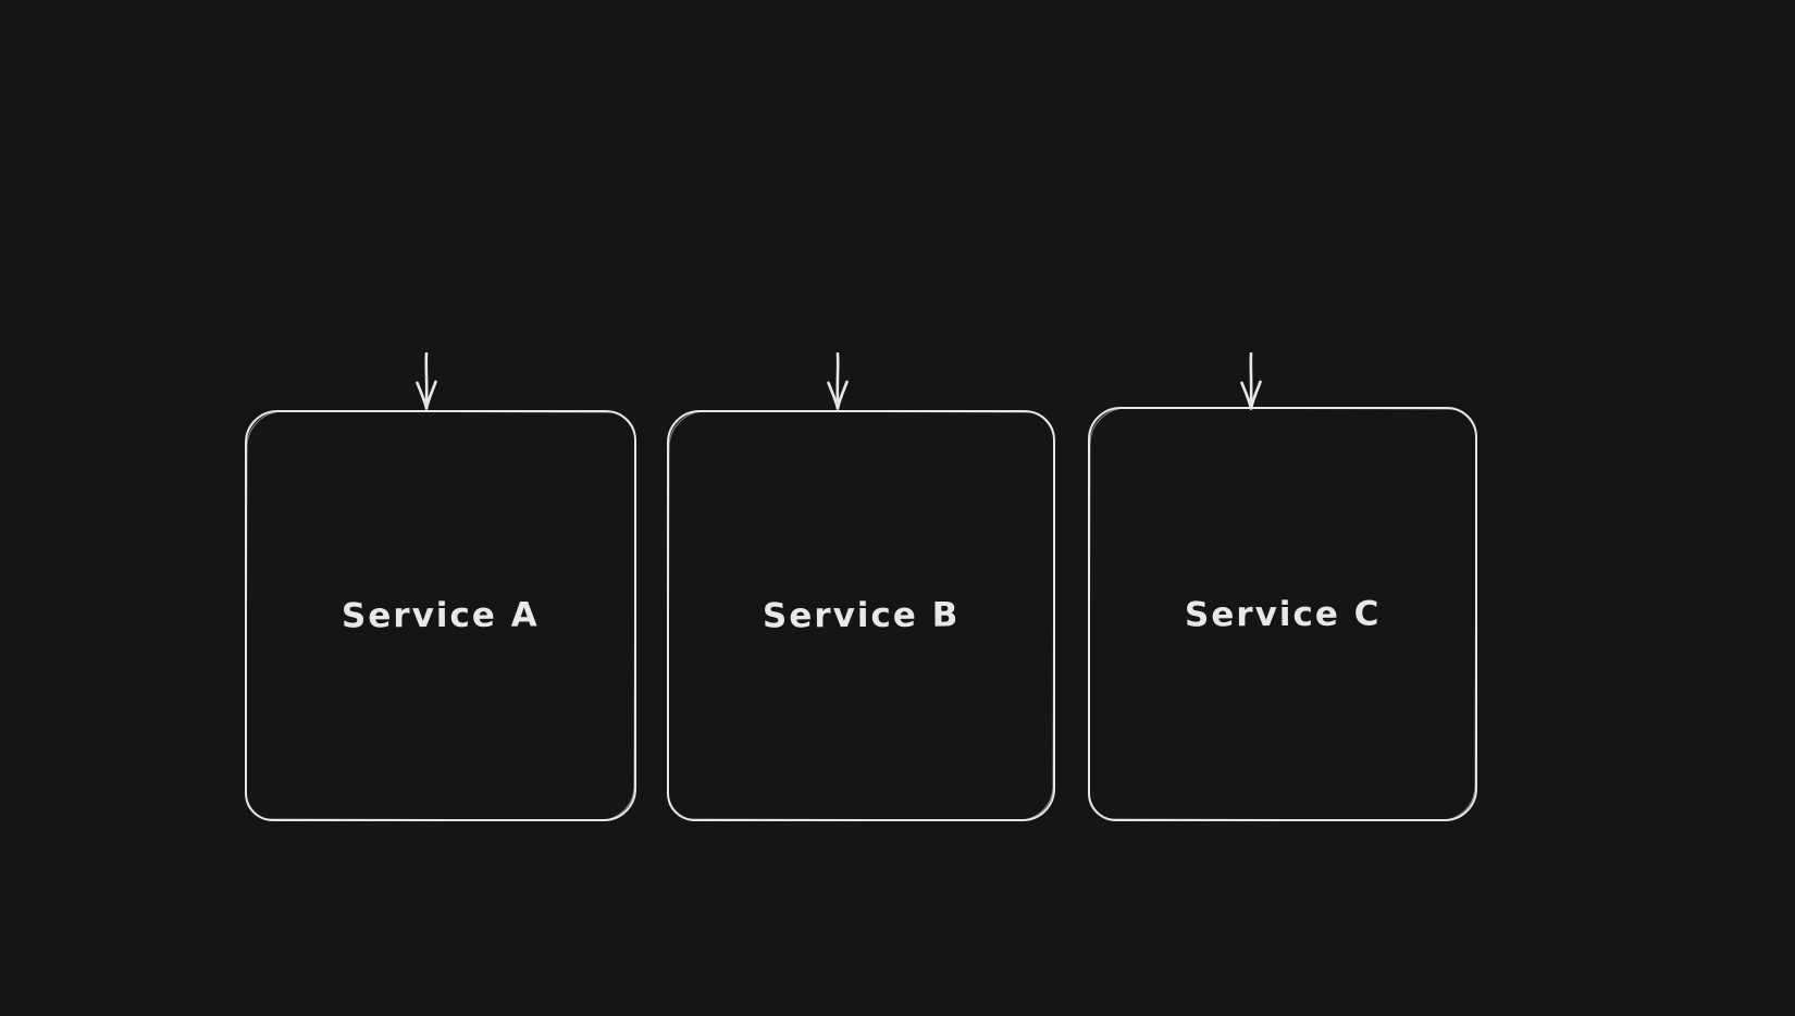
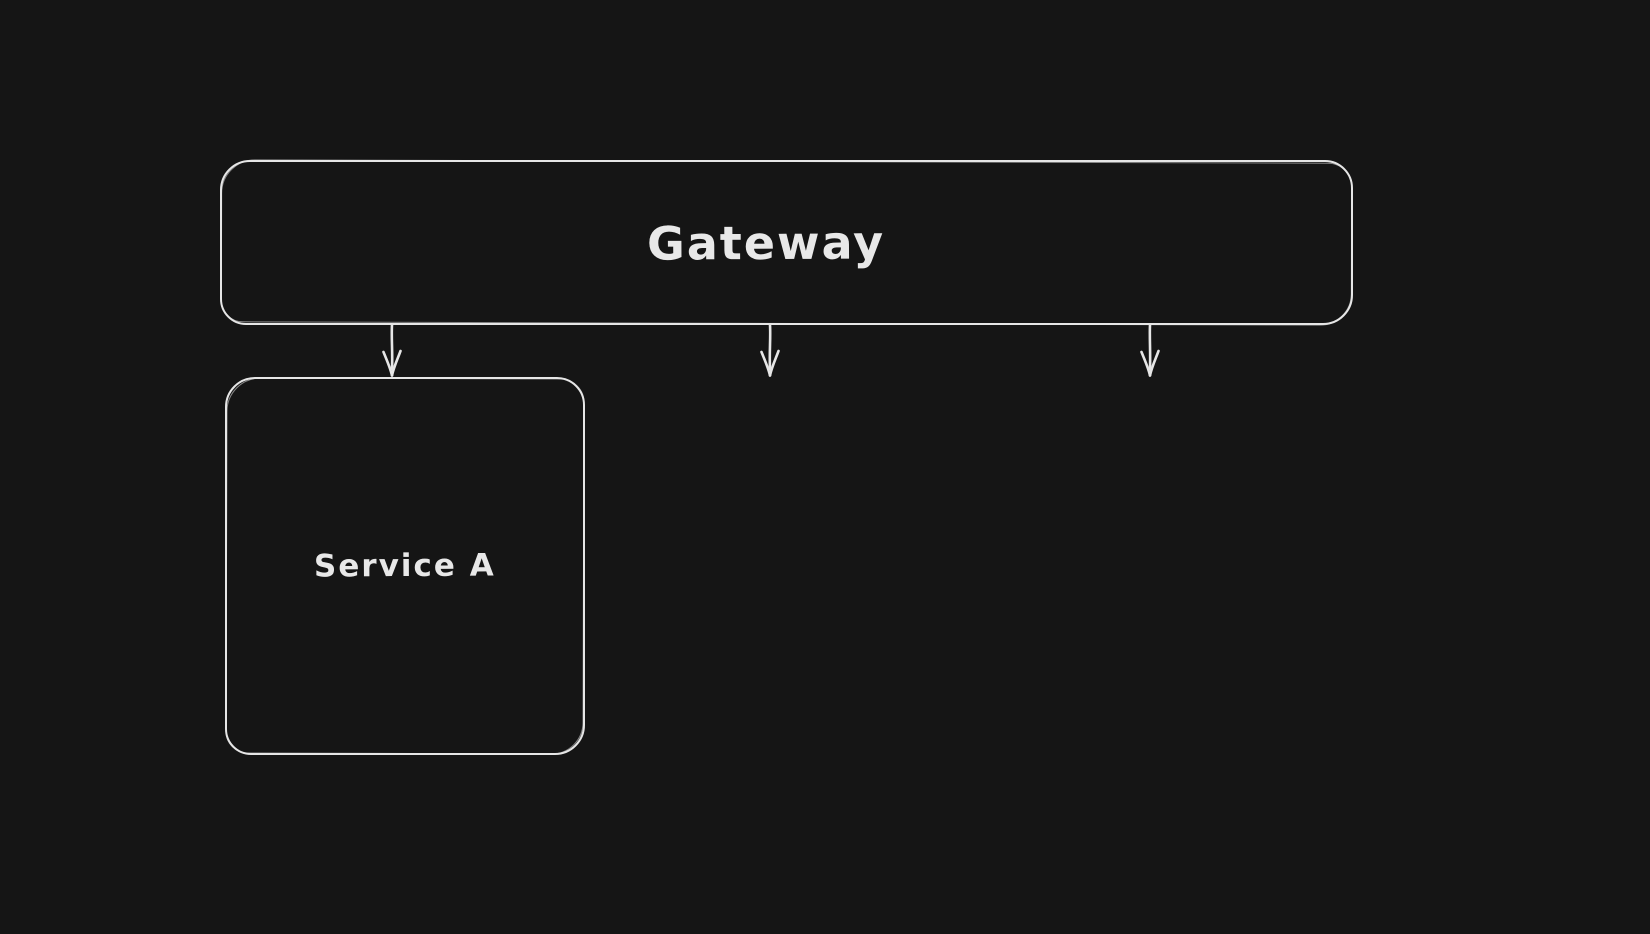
+ Gateway
  Service A
- Service B
- Service C
